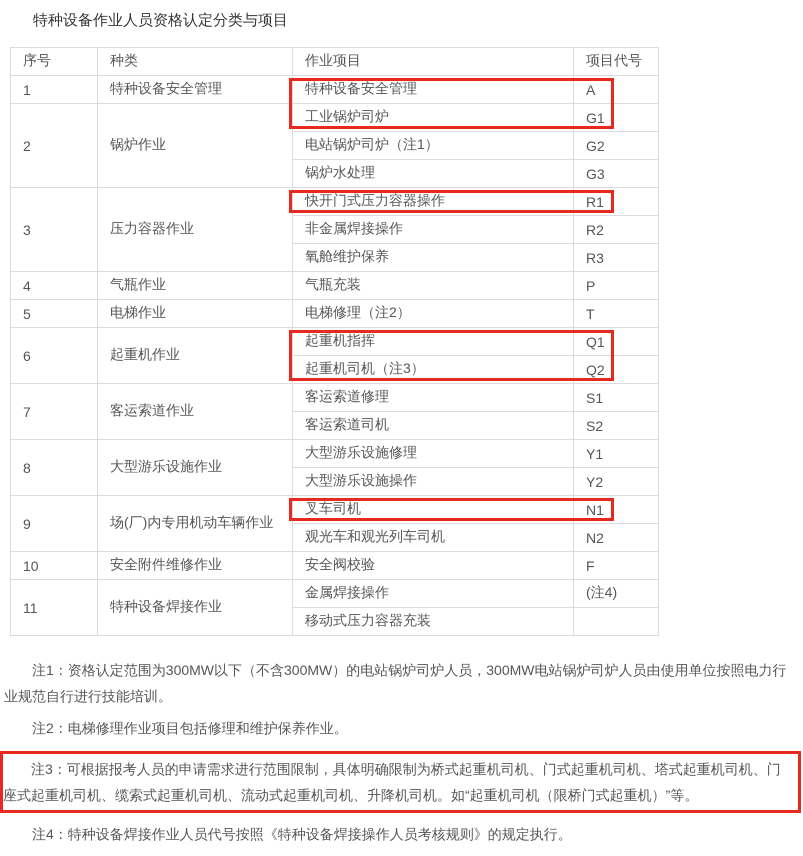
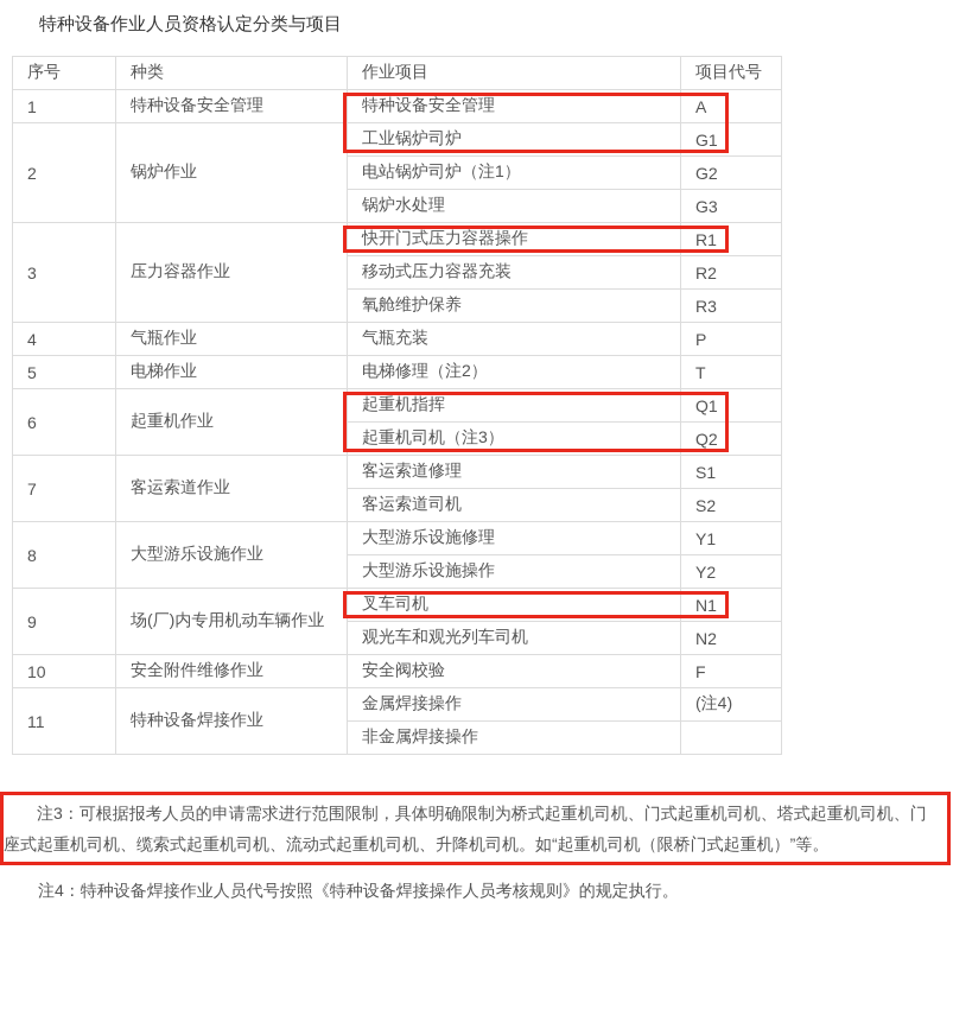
  特种设备作业人员资格认定分类与项目
  序号	种类	作业项目	项目代号
  1	特种设备安全管理	特种设备安全管理	A
  2	锅炉作业	工业锅炉司炉	G1
  电站锅炉司炉（注1）	G2
  锅炉水处理	G3
  3	压力容器作业	快开门式压力容器操作	R1
- 非金属焊接操作	R2
+ 移动式压力容器充装	R2
  氧舱维护保养	R3
  4	气瓶作业	气瓶充装	P
  5	电梯作业	电梯修理（注2）	T
  6	起重机作业	起重机指挥	Q1
  起重机司机（注3）	Q2
  7	客运索道作业	客运索道修理	S1
  客运索道司机	S2
  8	大型游乐设施作业	大型游乐设施修理	Y1
  大型游乐设施操作	Y2
  9	场(厂)内专用机动车辆作业	叉车司机	N1
  观光车和观光列车司机	N2
  10	安全附件维修作业	安全阀校验	F
  11	特种设备焊接作业	金属焊接操作	(注4)
- 移动式压力容器充装
+ 非金属焊接操作
- 注1：资格认定范围为300MW以下（不含300MW）的电站锅炉司炉人员，300MW电站锅炉司炉人员由使用单位按照电力行业规范自行进行技能培训。
- 注2：电梯修理作业项目包括修理和维护保养作业。
  注3：可根据报考人员的申请需求进行范围限制，具体明确限制为桥式起重机司机、门式起重机司机、塔式起重机司机、门座式起重机司机、缆索式起重机司机、流动式起重机司机、升降机司机。如“起重机司机（限桥门式起重机）”等。
  注4：特种设备焊接作业人员代号按照《特种设备焊接操作人员考核规则》的规定执行。
